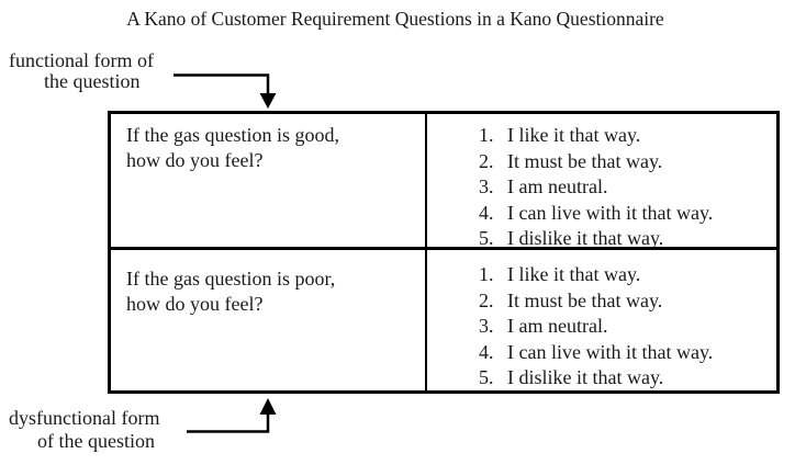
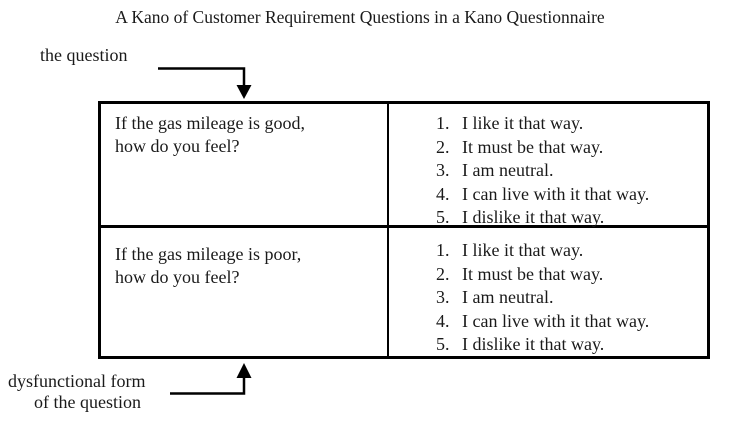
  A Kano of Customer Requirement Questions in a Kano Questionnaire
- functional form of
  the question
  dysfunctional form
  of the question
- If the gas question is good,
+ If the gas mileage is good,
  how do you feel?
  1.
  I like it that way.
  2.
  It must be that way.
  3.
  I am neutral.
  4.
  I can live with it that way.
  5.
  I dislike it that way.
- If the gas question is poor,
+ If the gas mileage is poor,
  how do you feel?
  1.
  I like it that way.
  2.
  It must be that way.
  3.
  I am neutral.
  4.
  I can live with it that way.
  5.
  I dislike it that way.
